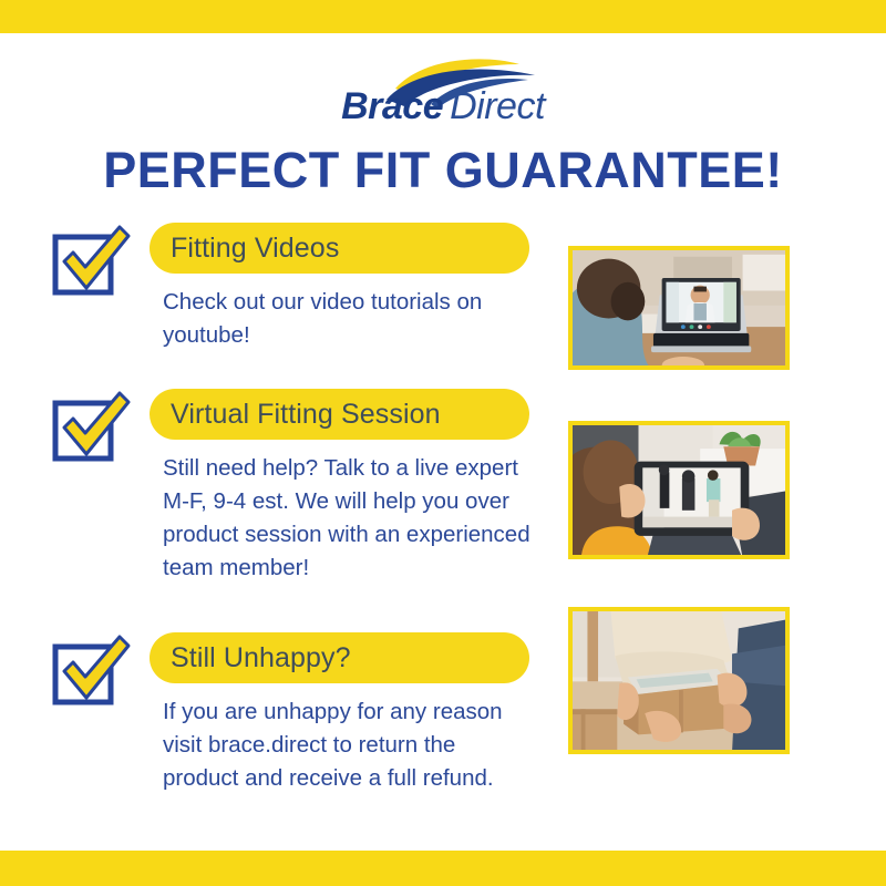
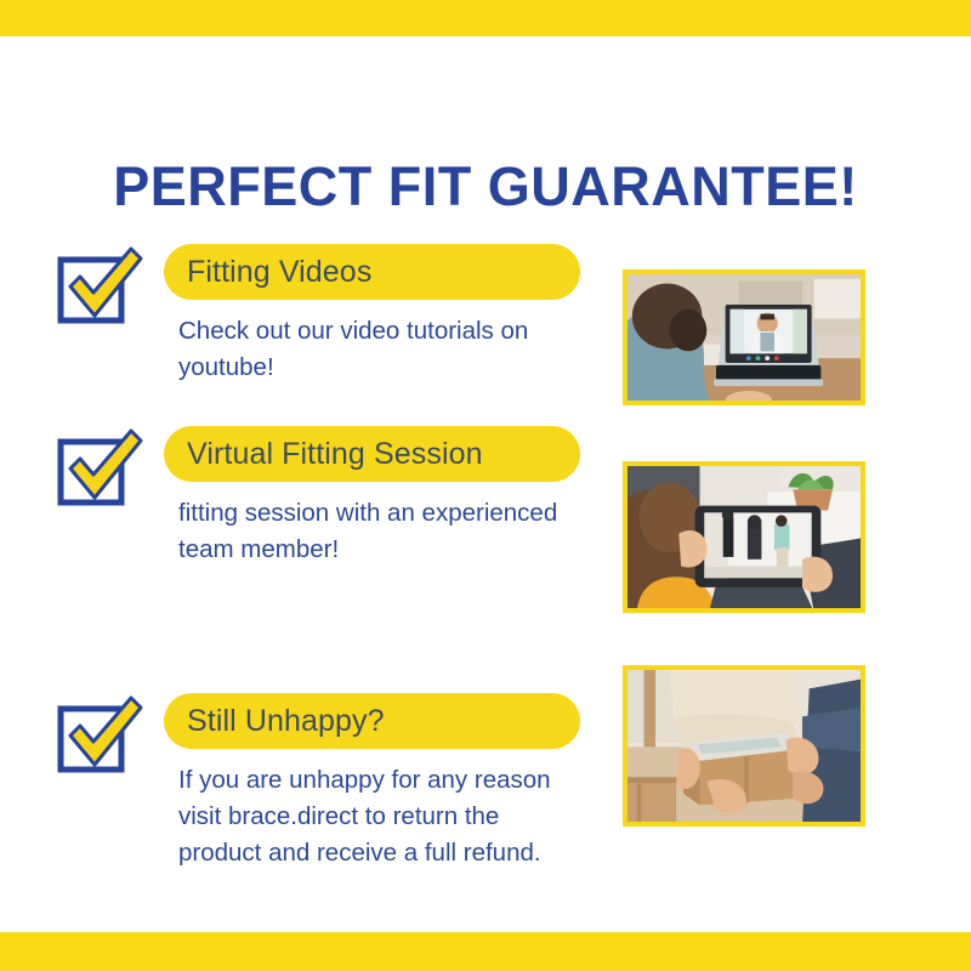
- Brace Direct
  PERFECT FIT GUARANTEE!
  Fitting Videos
  Check out our video tutorials on
  youtube!
  Virtual Fitting Session
- Still need help? Talk to a live expert
- M-F, 9-4 est. We will help you over
- product session with an experienced
+ fitting session with an experienced
  team member!
  Still Unhappy?
  If you are unhappy for any reason
  visit brace.direct to return the
  product and receive a full refund.
